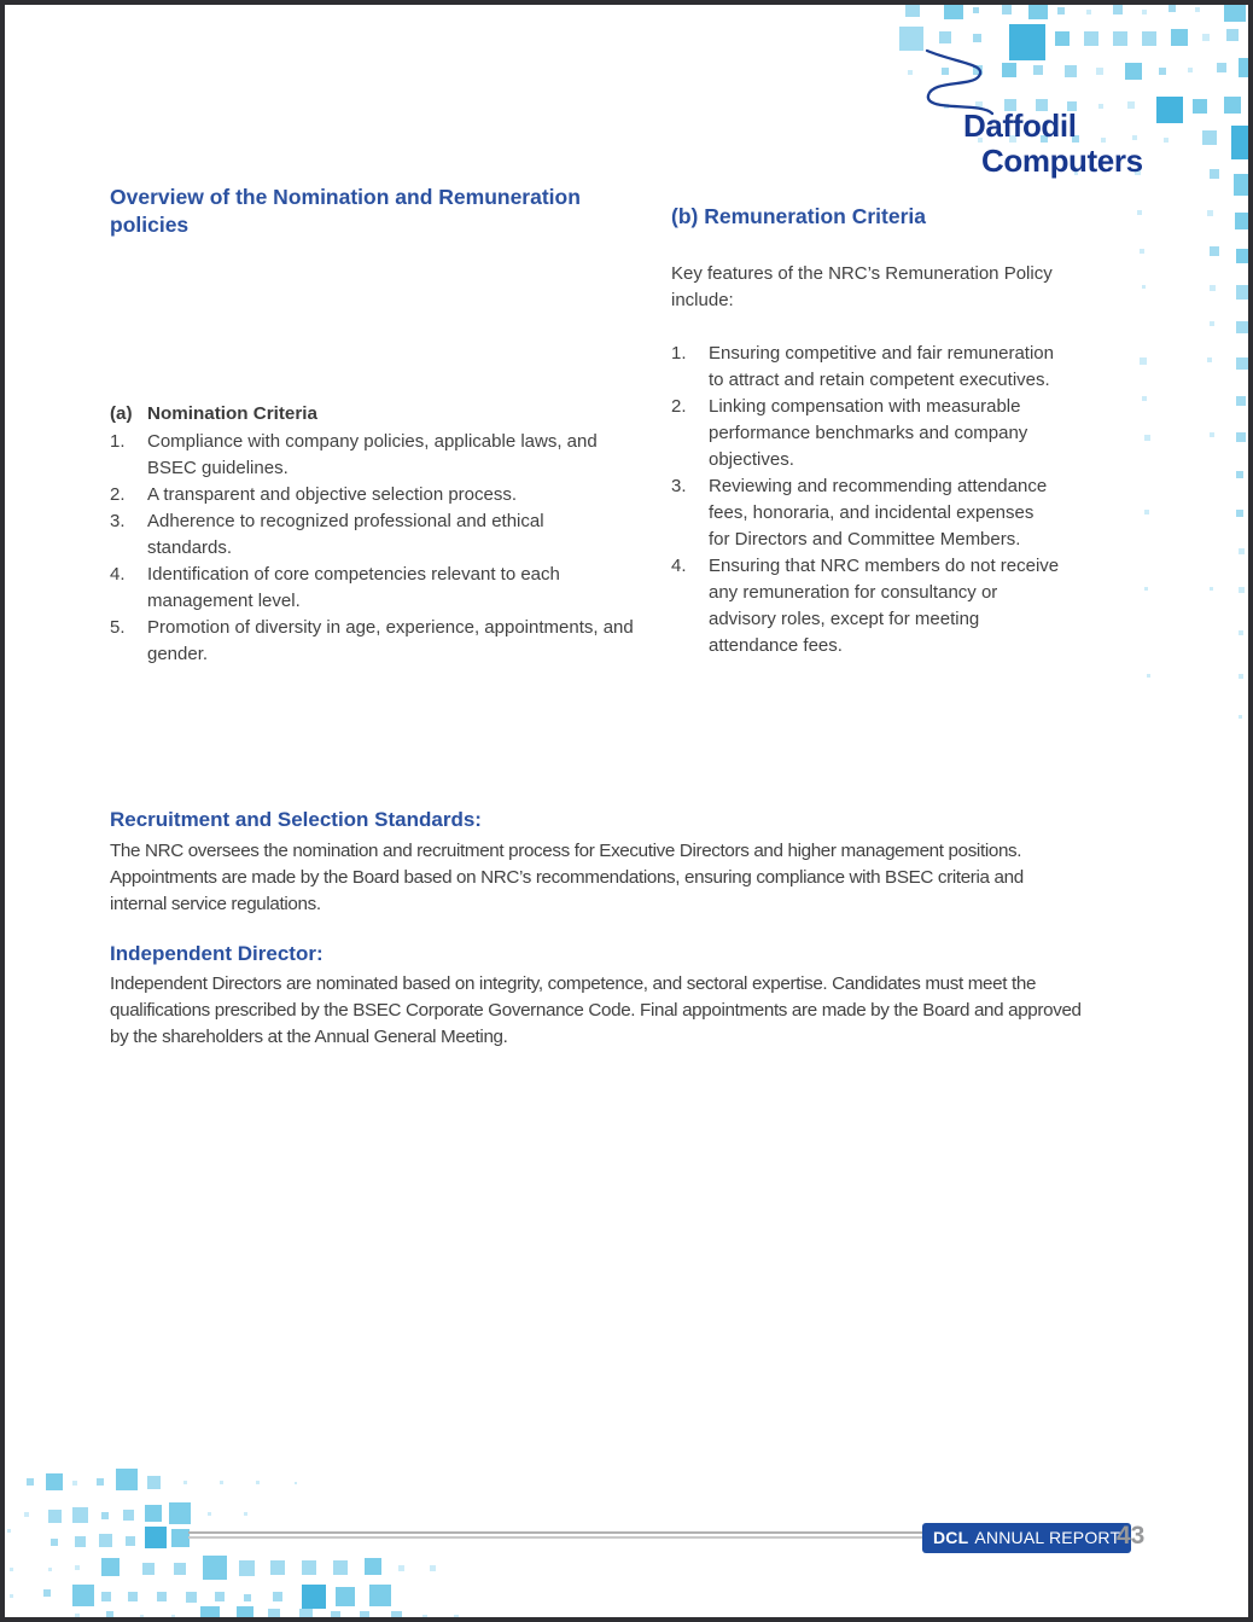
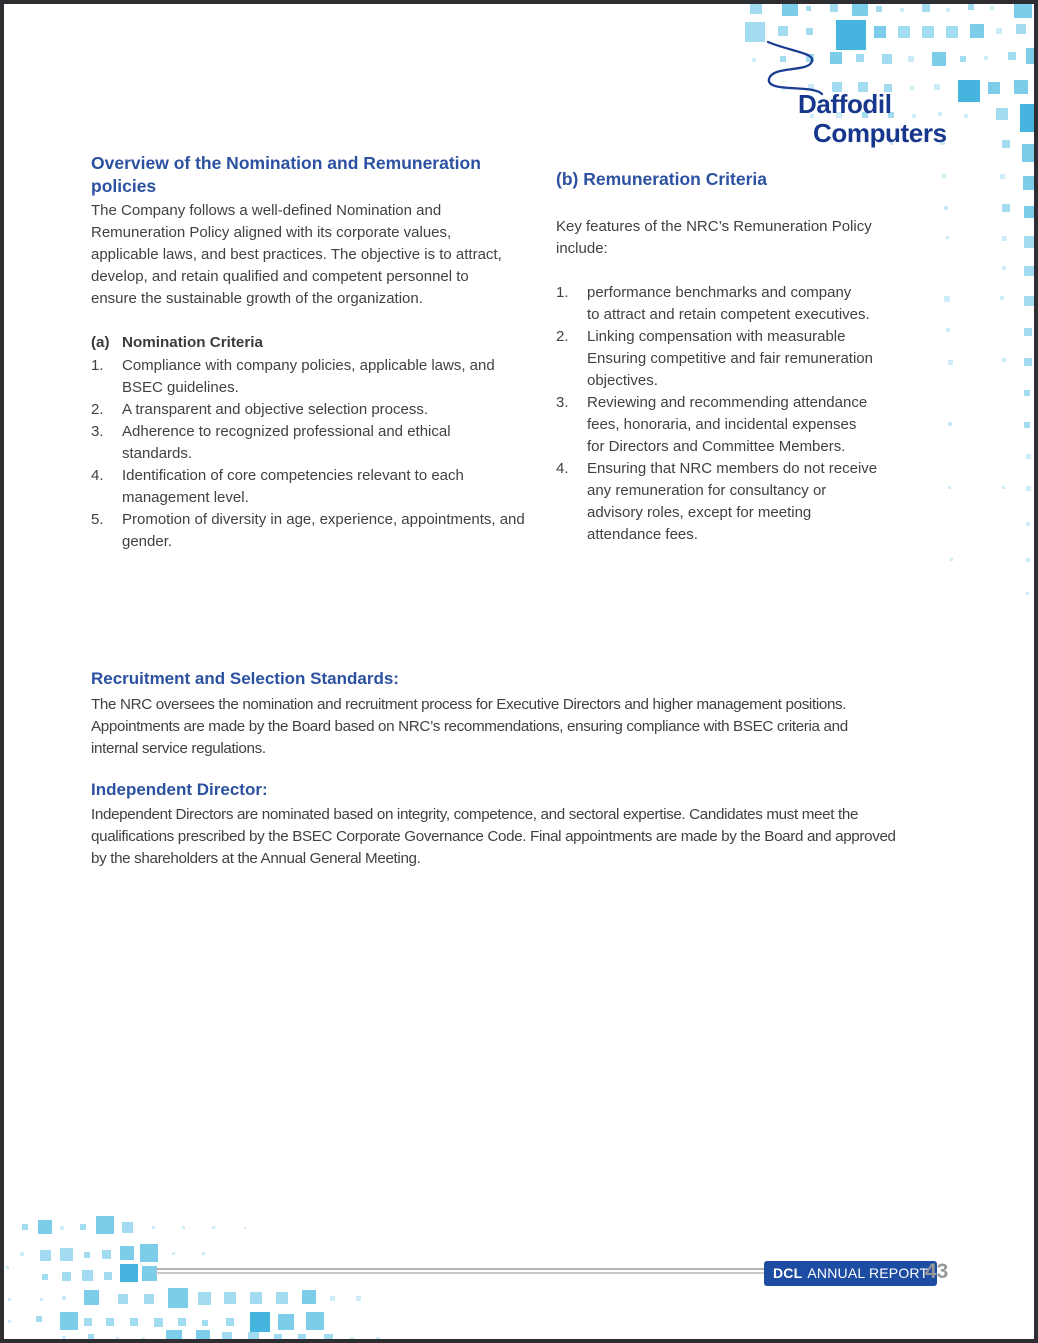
  Daffodil
  Computers
  Overview of the Nomination and Remuneration
  policies
+ The Company follows a well-defined Nomination and
+ Remuneration Policy aligned with its corporate values,
+ applicable laws, and best practices. The objective is to attract,
+ develop, and retain qualified and competent personnel to
+ ensure the sustainable growth of the organization.
  (a) Nomination Criteria
  1.
  Compliance with company policies, applicable laws, and
  BSEC guidelines.
  2.
  A transparent and objective selection process.
  3.
  Adherence to recognized professional and ethical
  standards.
  4.
  Identification of core competencies relevant to each
  management level.
  5.
  Promotion of diversity in age, experience, appointments, and
  gender.
  (b) Remuneration Criteria
  Key features of the NRC’s Remuneration Policy
  include:
  1.
- Ensuring competitive and fair remuneration
+ performance benchmarks and company
  to attract and retain competent executives.
  2.
  Linking compensation with measurable
- performance benchmarks and company
+ Ensuring competitive and fair remuneration
  objectives.
  3.
  Reviewing and recommending attendance
  fees, honoraria, and incidental expenses
  for Directors and Committee Members.
  4.
  Ensuring that NRC members do not receive
  any remuneration for consultancy or
  advisory roles, except for meeting
  attendance fees.
  Recruitment and Selection Standards:
  The NRC oversees the nomination and recruitment process for Executive Directors and higher management positions.
  Appointments are made by the Board based on NRC’s recommendations, ensuring compliance with BSEC criteria and
  internal service regulations.
  Independent Director:
  Independent Directors are nominated based on integrity, competence, and sectoral expertise. Candidates must meet the
  qualifications prescribed by the BSEC Corporate Governance Code. Final appointments are made by the Board and approved
  by the shareholders at the Annual General Meeting.
  DCL
  ANNUAL REPORT
  43
